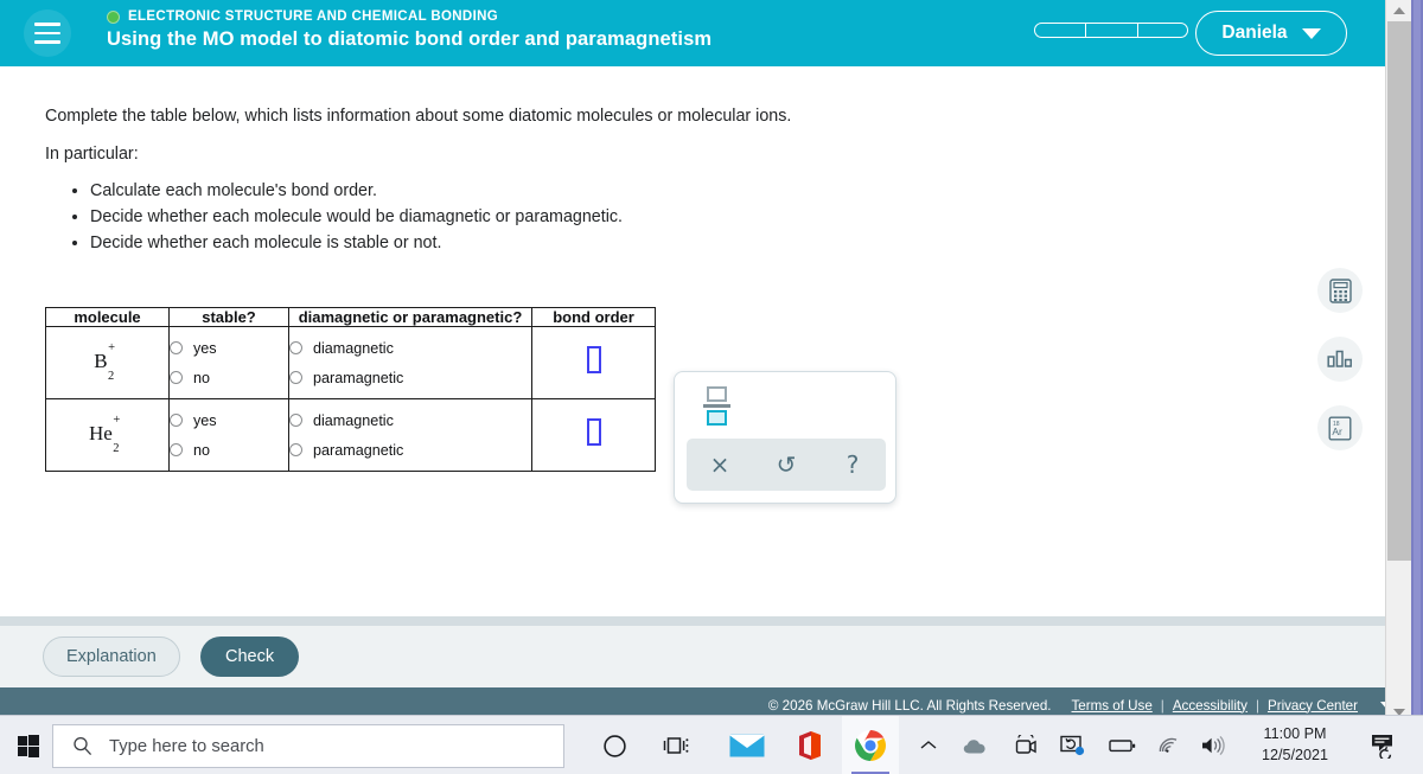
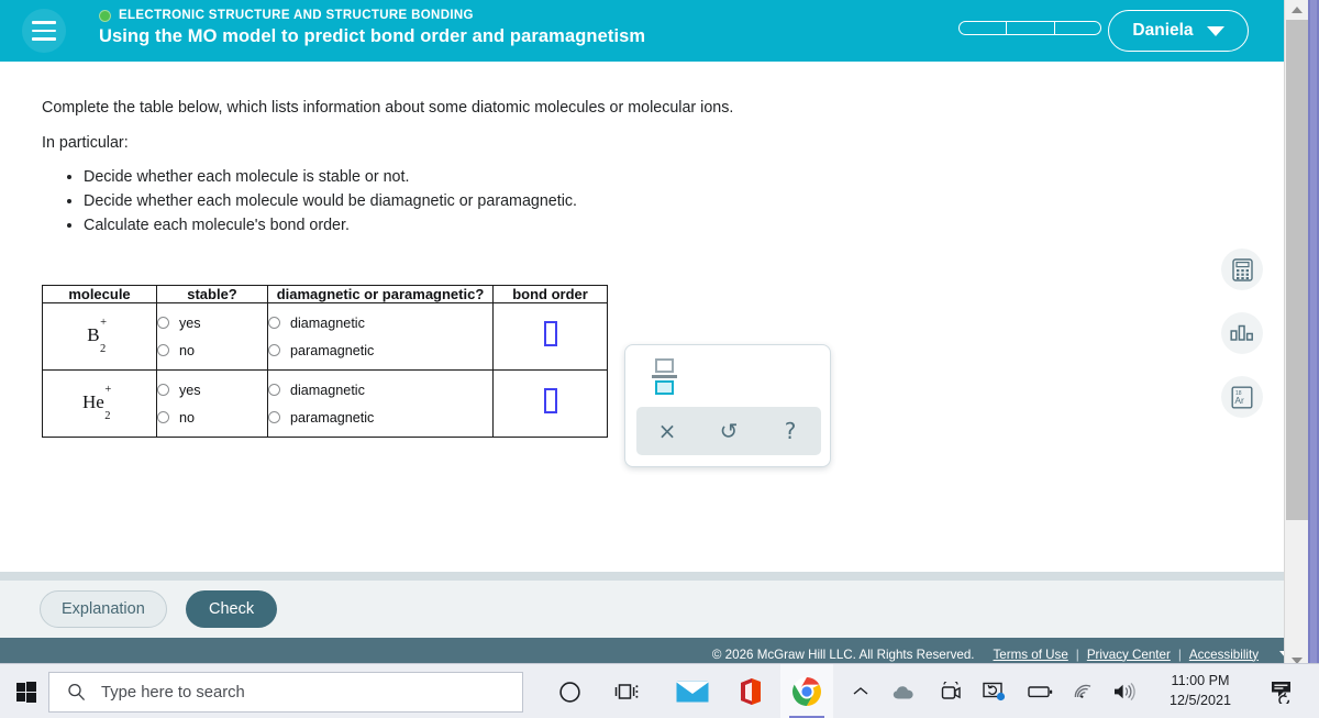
- ELECTRONIC STRUCTURE AND CHEMICAL BONDING
+ ELECTRONIC STRUCTURE AND STRUCTURE BONDING
- Using the MO model to diatomic bond order and paramagnetism
+ Using the MO model to predict bond order and paramagnetism
  Daniela
  Complete the table below, which lists information about some diatomic molecules or molecular ions.
  In particular:
- Calculate each molecule's bond order.
+ Decide whether each molecule is stable or not.
  Decide whether each molecule would be diamagnetic or paramagnetic.
- Decide whether each molecule is stable or not.
+ Calculate each molecule's bond order.
  molecule	stable?	diamagnetic or paramagnetic?	bond order
  B+2	yes no	diamagnetic paramagnetic
  He+2	yes no	diamagnetic paramagnetic
  ×
  ↺
  ?
  Ar
  Explanation
  Check
  © 2026 McGraw Hill LLC. All Rights Reserved.
  Terms of Use
  |
- Accessibility
+ Privacy Center
  |
- Privacy Center
+ Accessibility
  Type here to search
  11:00 PM
  12/5/2021
